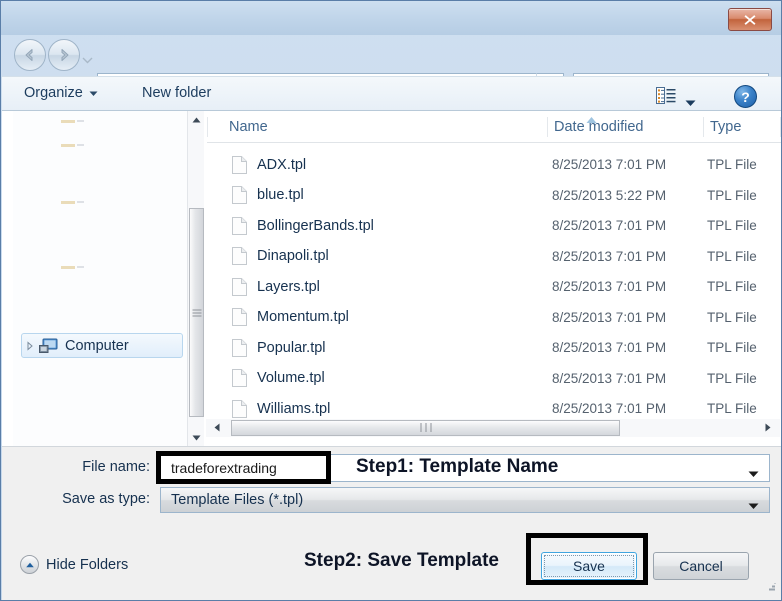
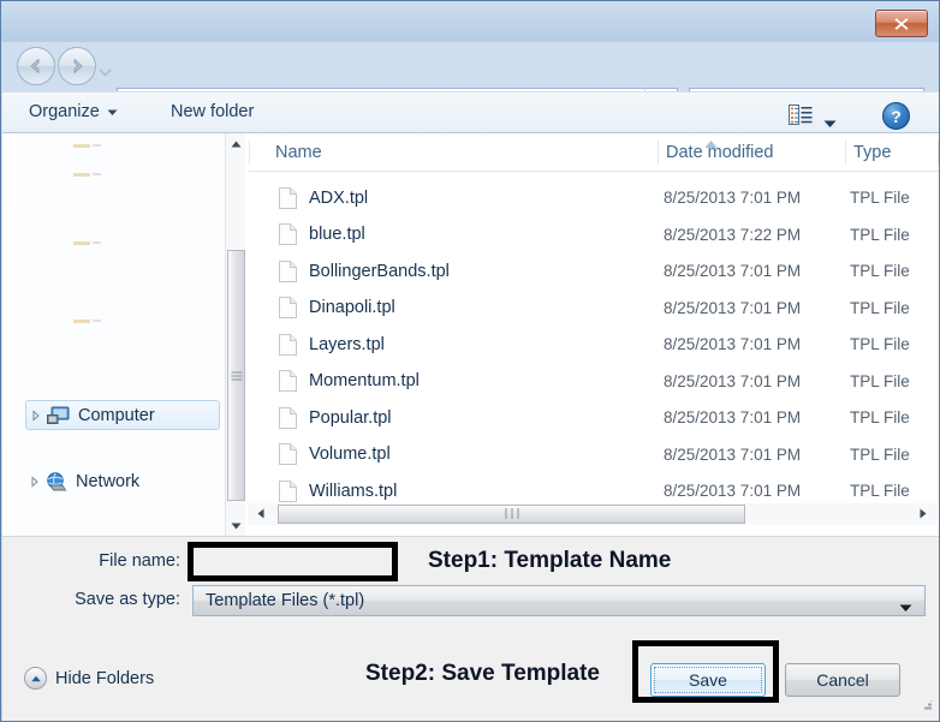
  Organize
  New folder
  ?
  Computer
+ Network
  Name
  Date modified
  Type
  ADX.tpl
  8/25/2013 7:01 PM
  TPL File
  blue.tpl
- 8/25/2013 5:22 PM
+ 8/25/2013 7:22 PM
  TPL File
  BollingerBands.tpl
  8/25/2013 7:01 PM
  TPL File
  Dinapoli.tpl
  8/25/2013 7:01 PM
  TPL File
  Layers.tpl
  8/25/2013 7:01 PM
  TPL File
  Momentum.tpl
  8/25/2013 7:01 PM
  TPL File
  Popular.tpl
  8/25/2013 7:01 PM
  TPL File
  Volume.tpl
  8/25/2013 7:01 PM
  TPL File
  Williams.tpl
  8/25/2013 7:01 PM
  TPL File
  File name:
- tradeforextrading
  Save as type:
  Template Files (*.tpl)
  Hide Folders
  Save
  Cancel
  Step1: Template Name
  Step2: Save Template
